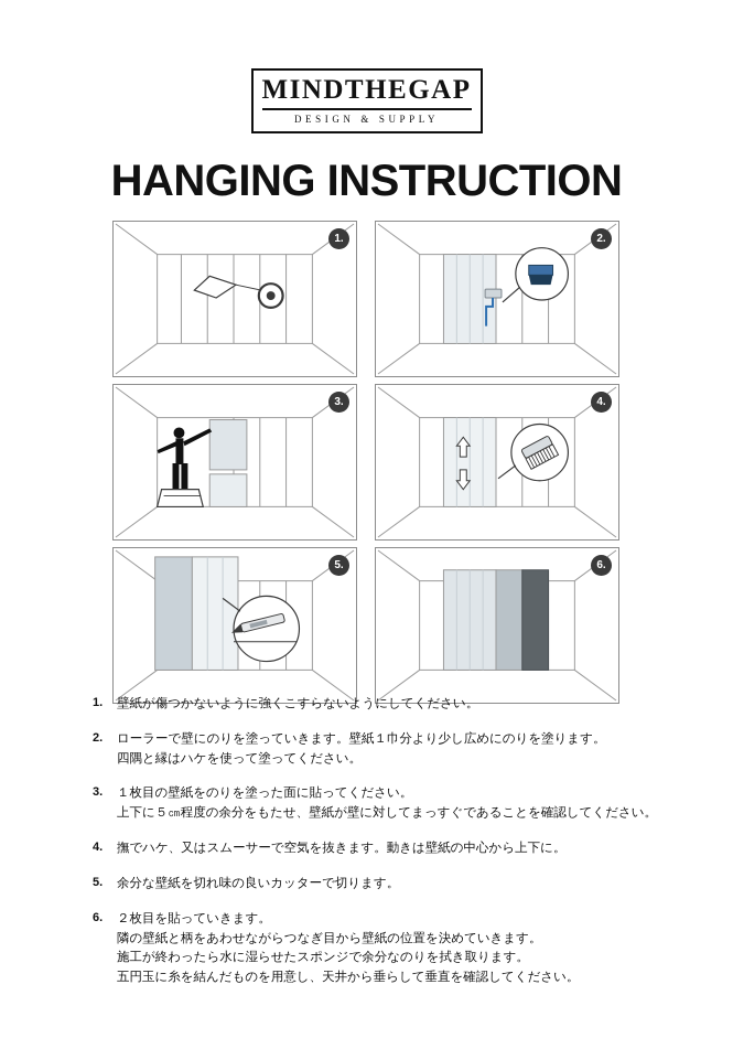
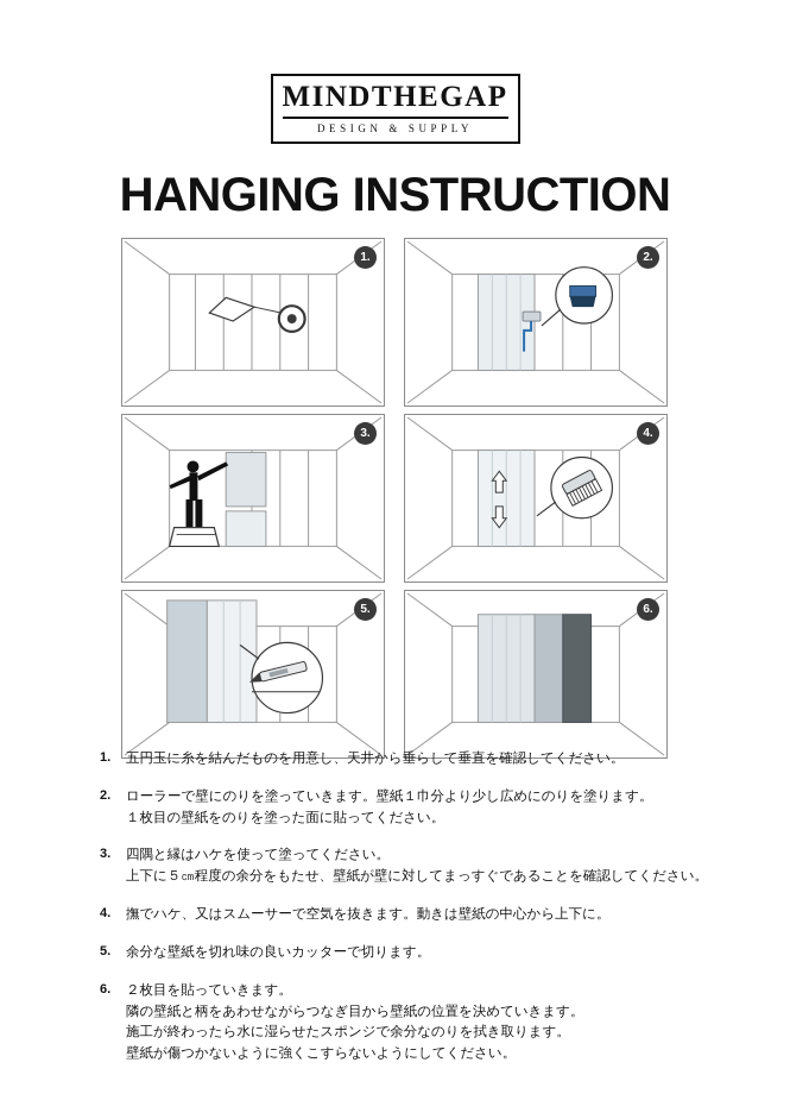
  MINDTHEGAP
  DESIGN & SUPPLY
  HANGING INSTRUCTION
  1.
  2.
  3.
  4.
  5.
  6.
  1.
- 壁紙が傷つかないように強くこすらないようにしてください。
+ 五円玉に糸を結んだものを用意し、天井から垂らして垂直を確認してください。
  2.
  ローラーで壁にのりを塗っていきます。壁紙１巾分より少し広めにのりを塗ります。
- 四隅と縁はハケを使って塗ってください。
+ １枚目の壁紙をのりを塗った面に貼ってください。
  3.
- １枚目の壁紙をのりを塗った面に貼ってください。
+ 四隅と縁はハケを使って塗ってください。
  上下に５㎝程度の余分をもたせ、壁紙が壁に対してまっすぐであることを確認してください。
  4.
  撫でハケ、又はスムーサーで空気を抜きます。動きは壁紙の中心から上下に。
  5.
  余分な壁紙を切れ味の良いカッターで切ります。
  6.
  ２枚目を貼っていきます。
  隣の壁紙と柄をあわせながらつなぎ目から壁紙の位置を決めていきます。
  施工が終わったら水に湿らせたスポンジで余分なのりを拭き取ります。
- 五円玉に糸を結んだものを用意し、天井から垂らして垂直を確認してください。
+ 壁紙が傷つかないように強くこすらないようにしてください。
